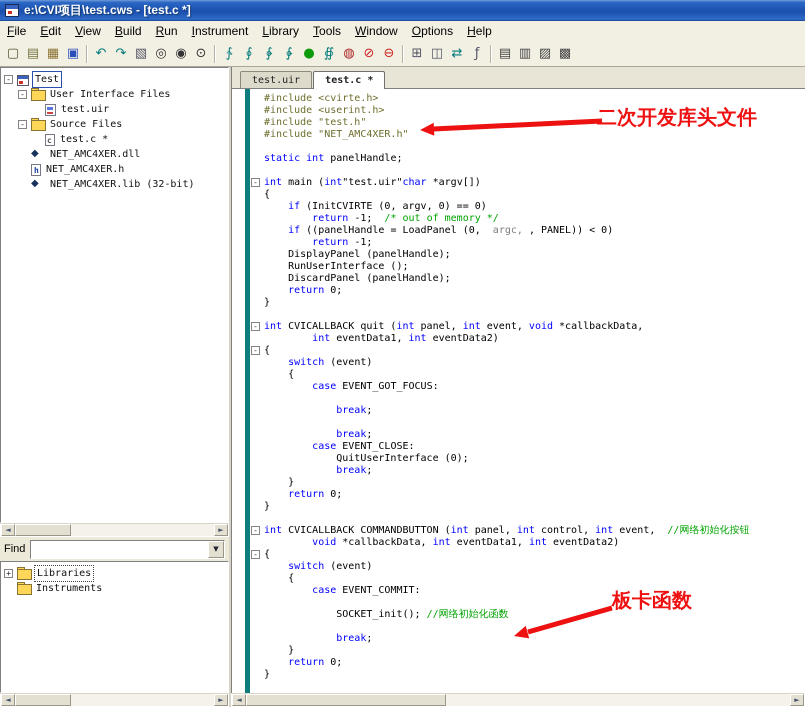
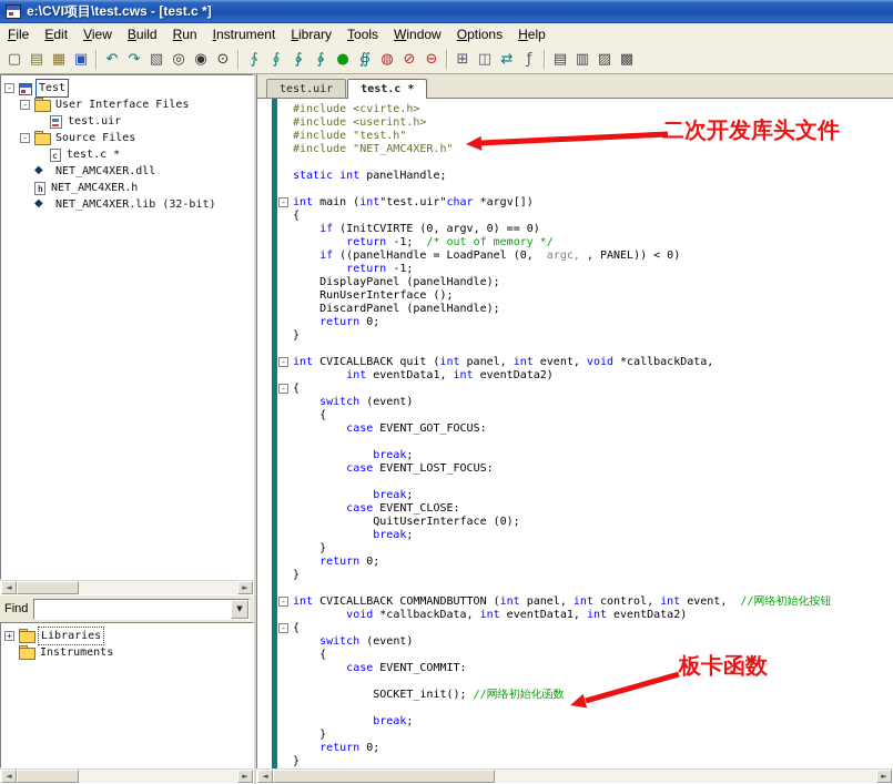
  e:\CVI项目\test.cws - [test.c *]
  File
  Edit
  View
  Build
  Run
  Instrument
  Library
  Tools
  Window
  Options
  Help
  ▢
  ▤
  ▦
  ▣
  ↶
  ↷
  ▧
  ◎
  ◉
  ⊙
  ∱
  ∮
  ∲
  ∳
  ●
  ∯
  ◍
  ⊘
  ⊖
  ⊞
  ◫
  ⇄
  ƒ
  ▤
  ▥
  ▨
  ▩
  -
  Test
  -
  User Interface Files
  test.uir
  -
  Source Files
  test.c *
  NET_AMC4XER.dll
  NET_AMC4XER.h
  NET_AMC4XER.lib (32-bit)
  ◄
  ►
  Find
  ▼
  +
  Libraries
  Instruments
  ◄
  ►
  test.uir
  test.c *
  #include <cvirte.h>
  #include <userint.h>
  #include "test.h"
  #include "NET_AMC4XER.h"
  static int panelHandle;
  -
  int main (int"test.uir"char *argv[])
  {
  if (InitCVIRTE (0, argv, 0) == 0)
  return -1; /* out of memory */
  if ((panelHandle = LoadPanel (0, argc, , PANEL)) < 0)
  return -1;
  DisplayPanel (panelHandle);
  RunUserInterface ();
  DiscardPanel (panelHandle);
  return 0;
  }
  -
  int CVICALLBACK quit (int panel, int event, void *callbackData,
  int eventData1, int eventData2)
  -
  {
  switch (event)
  {
  case EVENT_GOT_FOCUS:
  break;
+ case EVENT_LOST_FOCUS:
  break;
  case EVENT_CLOSE:
  QuitUserInterface (0);
  break;
  }
  return 0;
  }
  -
  int CVICALLBACK COMMANDBUTTON (int panel, int control, int event, //网络初始化按钮
  void *callbackData, int eventData1, int eventData2)
  -
  {
  switch (event)
  {
  case EVENT_COMMIT:
  SOCKET_init(); //网络初始化函数
  break;
  }
  return 0;
  }
  ◄
  ►
  二次开发库头文件
  板卡函数
